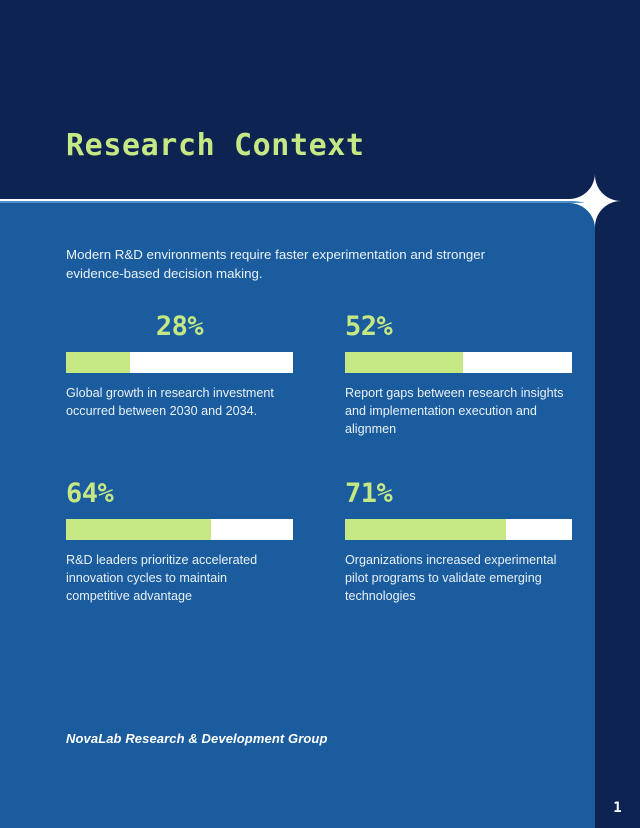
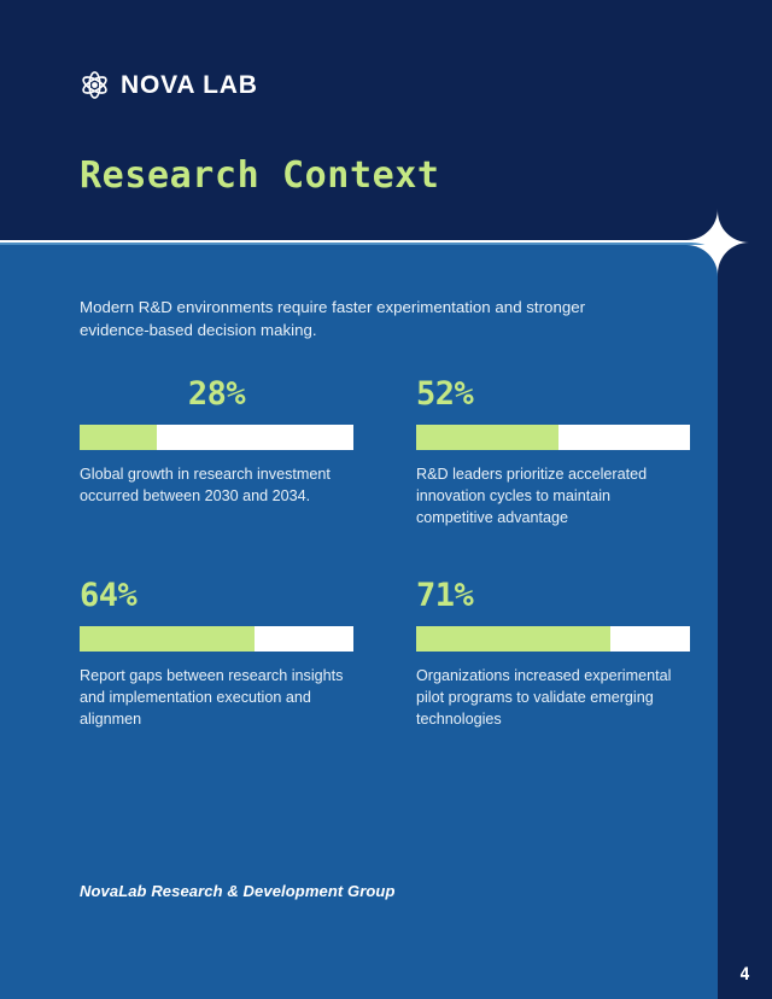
+ NOVA LAB
  Research Context
  Modern R&D environments require faster experimentation and stronger evidence-based decision making.
  28%
  Global growth in research investment occurred between 2030 and 2034.
  52%
- Report gaps between research insights and implementation execution and alignmen
+ R&D leaders prioritize accelerated innovation cycles to maintain competitive advantage
  64%
- R&D leaders prioritize accelerated innovation cycles to maintain competitive advantage
+ Report gaps between research insights and implementation execution and alignmen
  71%
  Organizations increased experimental pilot programs to validate emerging technologies
  NovaLab Research & Development Group
- 1
+ 4
